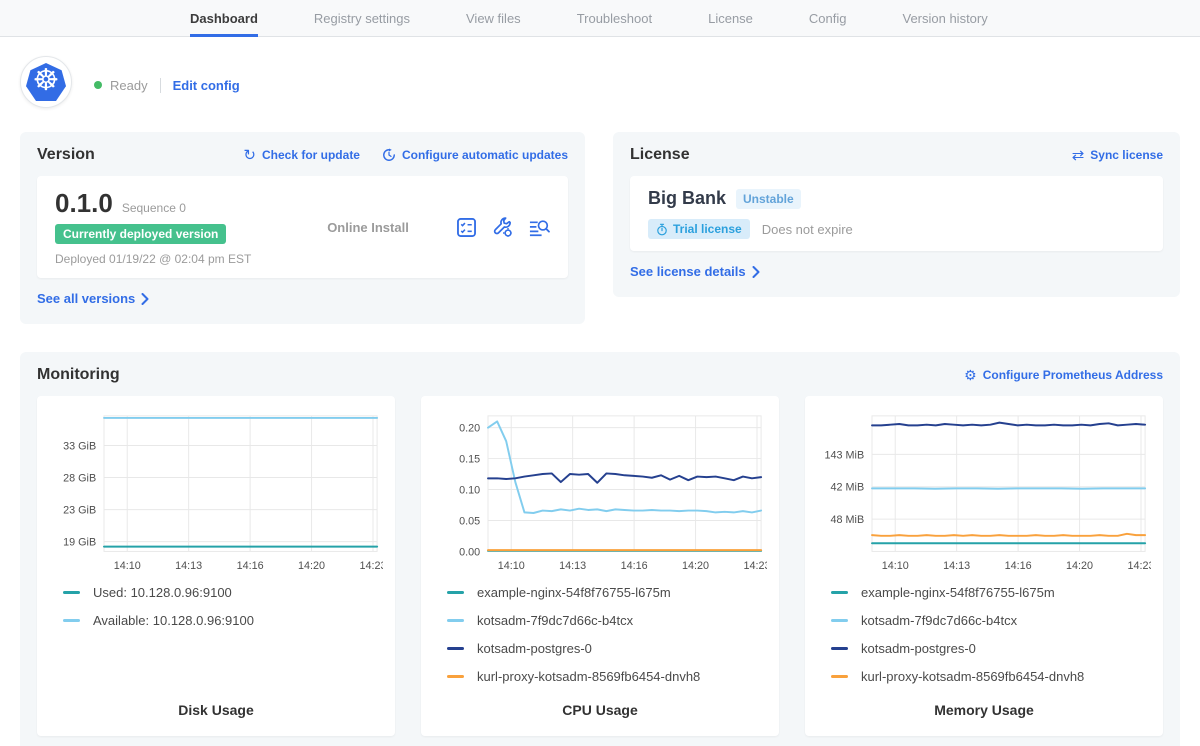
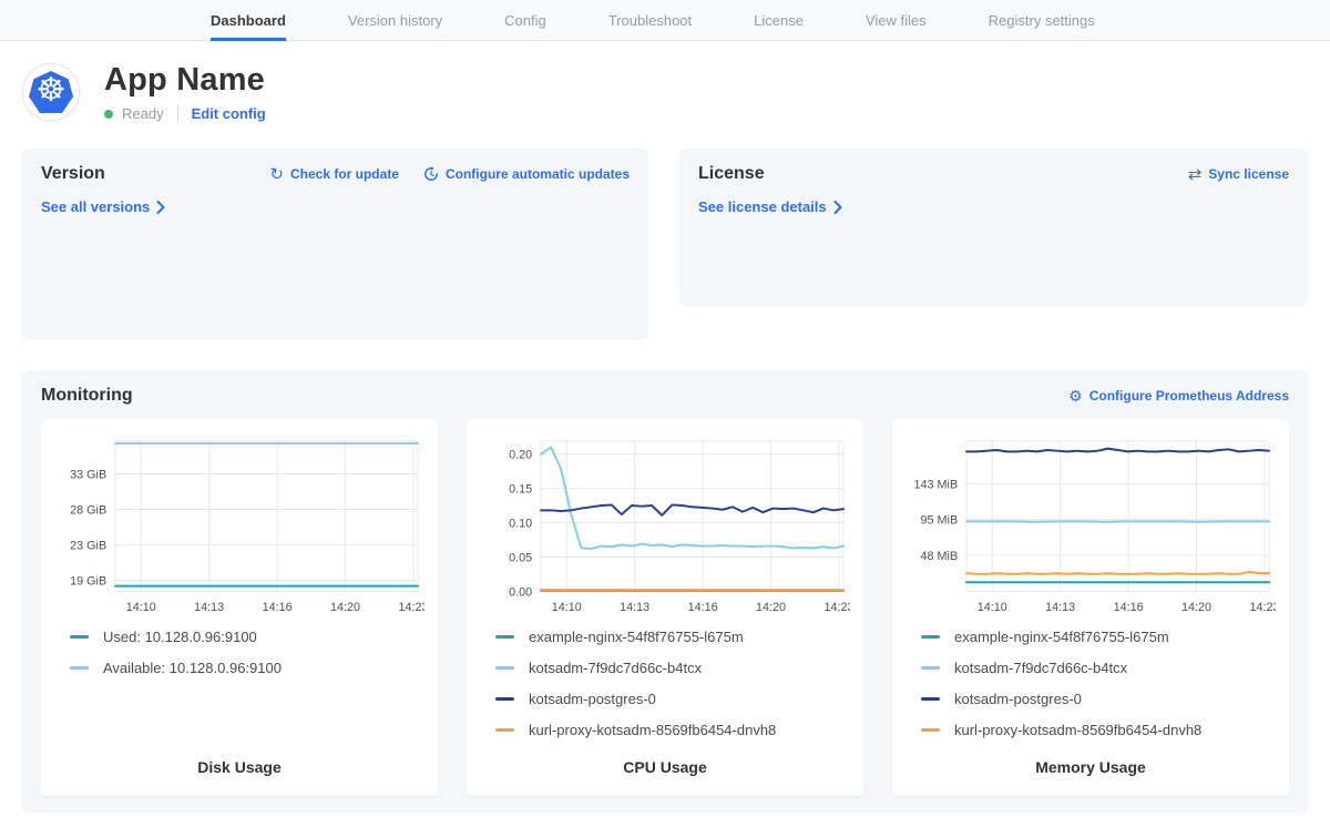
  Dashboard
- Registry settings
+ Version history
- View files
+ Config
  Troubleshoot
  License
- Config
+ View files
- Version history
+ Registry settings
  ☸
+ App Name
  Ready
  Edit config
  Version
  ↻
  Check for update
  Configure automatic updates
- 0.1.0
- Sequence 0
- Currently deployed version
- Deployed 01/19/22 @ 02:04 pm EST
- Online Install
  See all versions
  License
  ⇄
  Sync license
- Big Bank
- Unstable
- Trial license
- Does not expire
  See license details
  Monitoring
  ⚙
  Configure Prometheus Address
  19 GiB
  23 GiB
  28 GiB
  33 GiB
  14:10
  14:13
  14:16
  14:20
  14:2
  Used: 10.128.0.96:9100
  Available: 10.128.0.96:9100
  Disk Usage
  0.00
  0.05
  0.10
  0.15
  0.20
  14:10
  14:13
  14:16
  14:20
  14:2
  example-nginx-54f8f76755-l675m
  kotsadm-7f9dc7d66c-b4tcx
  kotsadm-postgres-0
  kurl-proxy-kotsadm-8569fb6454-dnvh8
  CPU Usage
  48 MiB
- 42 MiB
+ 95 MiB
  143 MiB
  14:10
  14:13
  14:16
  14:20
  14:2
  example-nginx-54f8f76755-l675m
  kotsadm-7f9dc7d66c-b4tcx
  kotsadm-postgres-0
  kurl-proxy-kotsadm-8569fb6454-dnvh8
  Memory Usage
